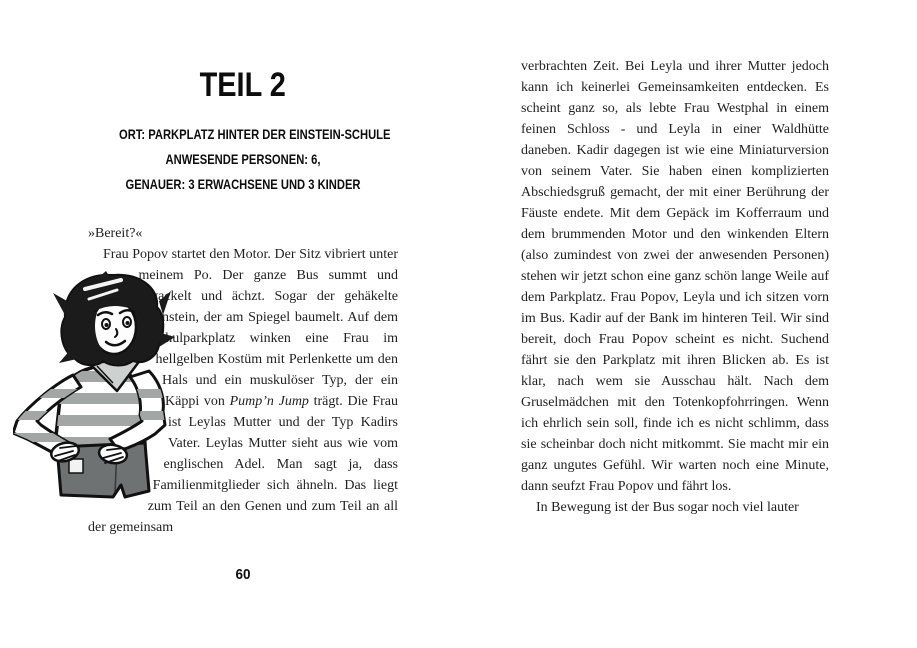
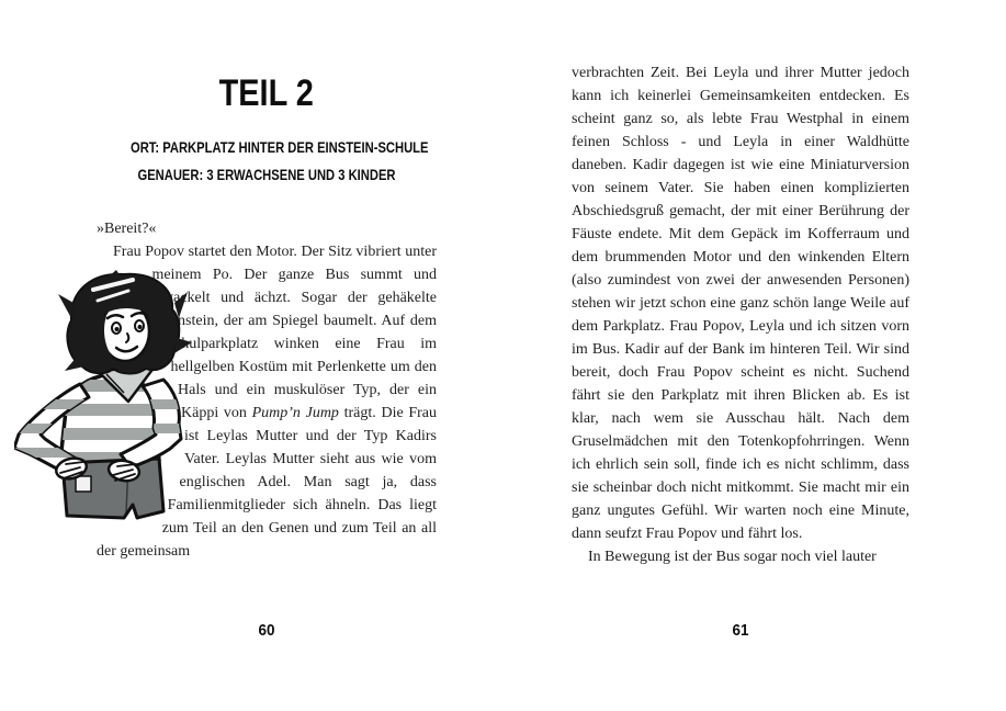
  TEIL 2
  ORT: PARKPLATZ HINTER DER EINSTEIN-SCHULE
- ANWESENDE PERSONEN: 6,
  GENAUER: 3 ERWACHSENE UND 3 KINDER
  »Bereit?«
  Frau Popov startet den Motor. Der Sitz vibriert unter meinem Po. Der ganze Bus summt und akelt und ächzt. Sogar der gehäkelte nstein, der am Spiegel baumelt. Auf dem ulparkplatz winken eine Frau im hellgelben Kostüm mit Perlenkette um den Hals und ein muskulöser Typ, der ein Käppi von Pump’n Jump trägt. Die Frau ist Leylas Mutter und der Typ Kadirs Vater. Leylas Mutter sieht aus wie vom englischen Adel. Man sagt ja, dass Familienmitglieder sich ähneln. Das liegt zum Teil an den Genen und zum Teil an all der gemeinsam
  60
  verbrachten Zeit. Bei Leyla und ihrer Mutter jedoch kann ich keinerlei Gemeinsamkeiten entdecken. Es scheint ganz so, als lebte Frau Westphal in einem feinen Schloss - und Leyla in einer Waldhütte daneben. Kadir dagegen ist wie eine Miniaturversion von seinem Vater. Sie haben einen komplizierten Abschiedsgruß gemacht, der mit einer Berührung der Fäuste endete. Mit dem Gepäck im Kofferraum und dem brummenden Motor und den winkenden Eltern (also zumindest von zwei der anwesenden Personen) stehen wir jetzt schon eine ganz schön lange Weile auf dem Parkplatz. Frau Popov, Leyla und ich sitzen vorn im Bus. Kadir auf der Bank im hinteren Teil. Wir sind bereit, doch Frau Popov scheint es nicht. Suchend fährt sie den Parkplatz mit ihren Blicken ab. Es ist klar, nach wem sie Ausschau hält. Nach dem Gruselmädchen mit den Totenkopfohrringen. Wenn ich ehrlich sein soll, finde ich es nicht schlimm, dass sie scheinbar doch nicht mitkommt. Sie macht mir ein ganz ungutes Gefühl. Wir warten noch eine Minute, dann seufzt Frau Popov und fährt los.
  In Bewegung ist der Bus sogar noch viel lauter
+ 61
